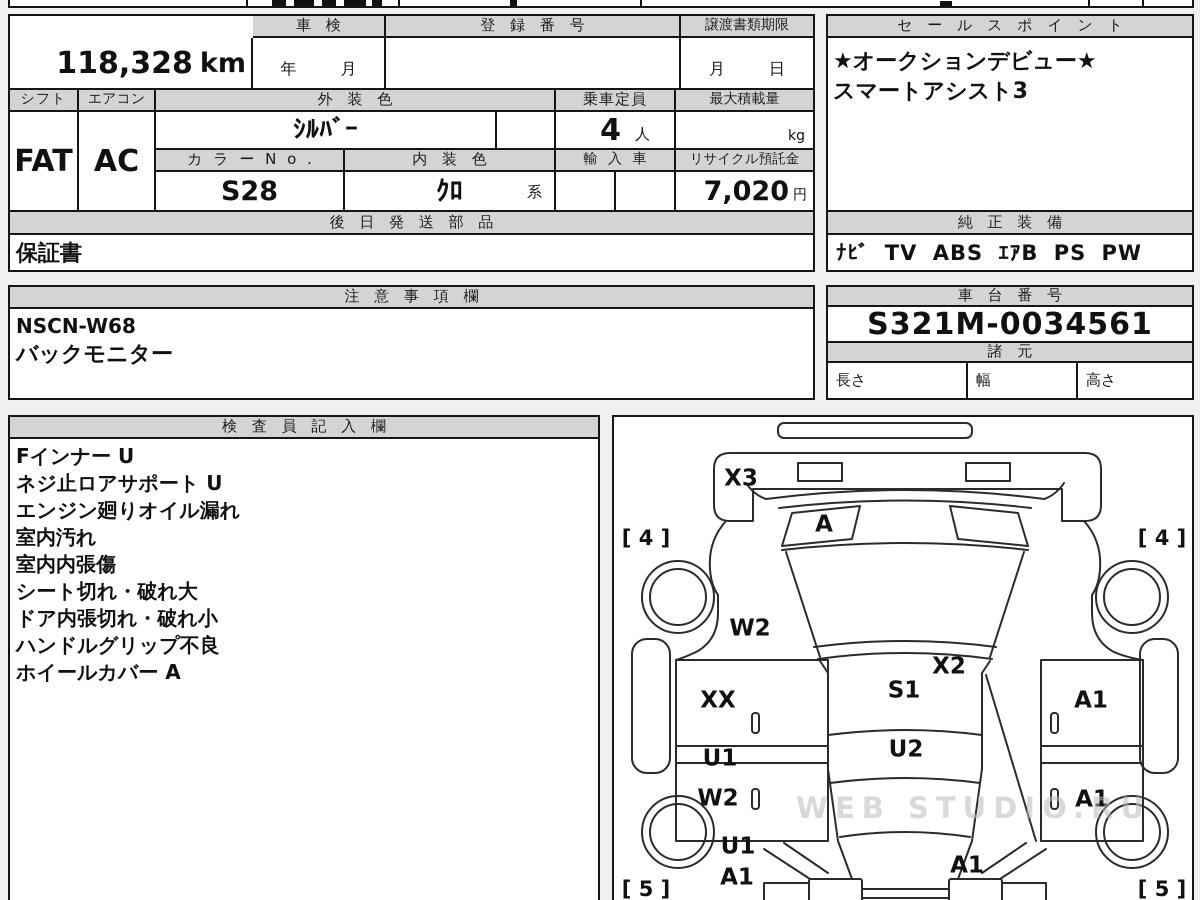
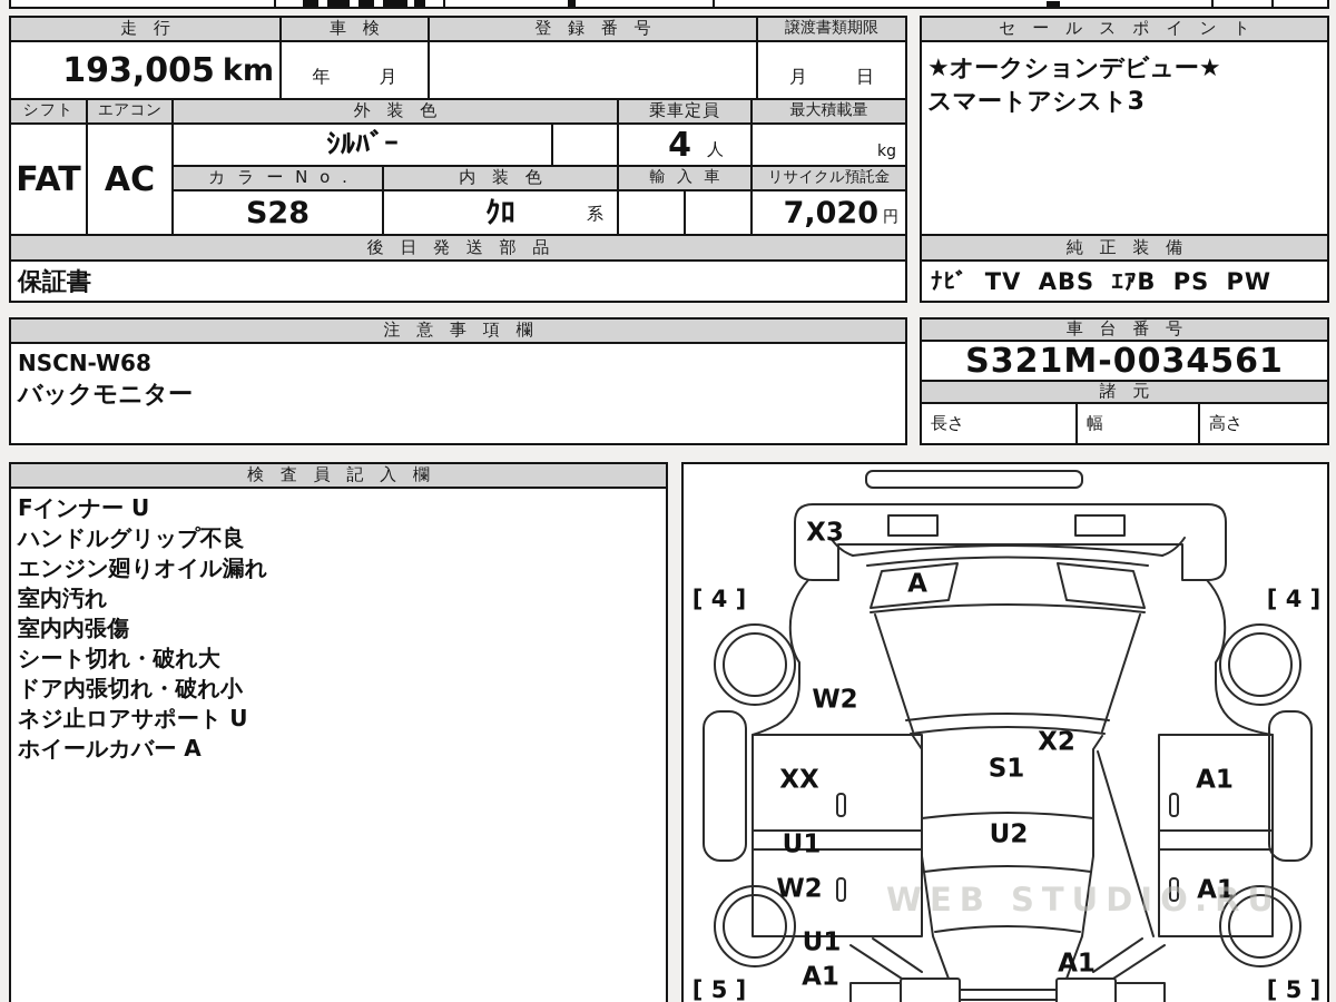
+ 走 行
  車 検
  登 録 番 号
  譲渡書類期限
- 118,328
+ 193,005
  km
  年
  月
  月
  日
  シフト
  エアコン
  外 装 色
  乗車定員
  最大積載量
  FAT
  AC
  ｼﾙﾊﾞｰ
  4
  人
  kg
  カ ラ ー N o .
  内 装 色
  輸 入 車
  リサイクル預託金
  S28
  ｸﾛ
  系
  7,020
  円
  後 日 発 送 部 品
  保証書
  セ ー ル ス ポ イ ン ト
  ★オークションデビュー★
  スマートアシスト3
  純 正 装 備
  ﾅﾋﾞ TV ABS ｴｱB PS PW
  注 意 事 項 欄
  NSCN-W68
  バックモニター
  車 台 番 号
  S321M-0034561
  諸 元
  長さ
  幅
  高さ
  検 査 員 記 入 欄
  Fインナー U
- ネジ止ロアサポート U
+ ハンドルグリップ不良
  エンジン廻りオイル漏れ
  室内汚れ
  室内内張傷
  シート切れ・破れ大
  ドア内張切れ・破れ小
- ハンドルグリップ不良
+ ネジ止ロアサポート U
  ホイールカバー A
  X3
  A
  [ 4 ]
  [ 4 ]
  W2
  X2
  XX
  S1
  A1
  U1
  U2
  W2
  A1
  U1
  A1
  A1
  [ 5 ]
  [ 5 ]
  WEB STUDIO.RU
